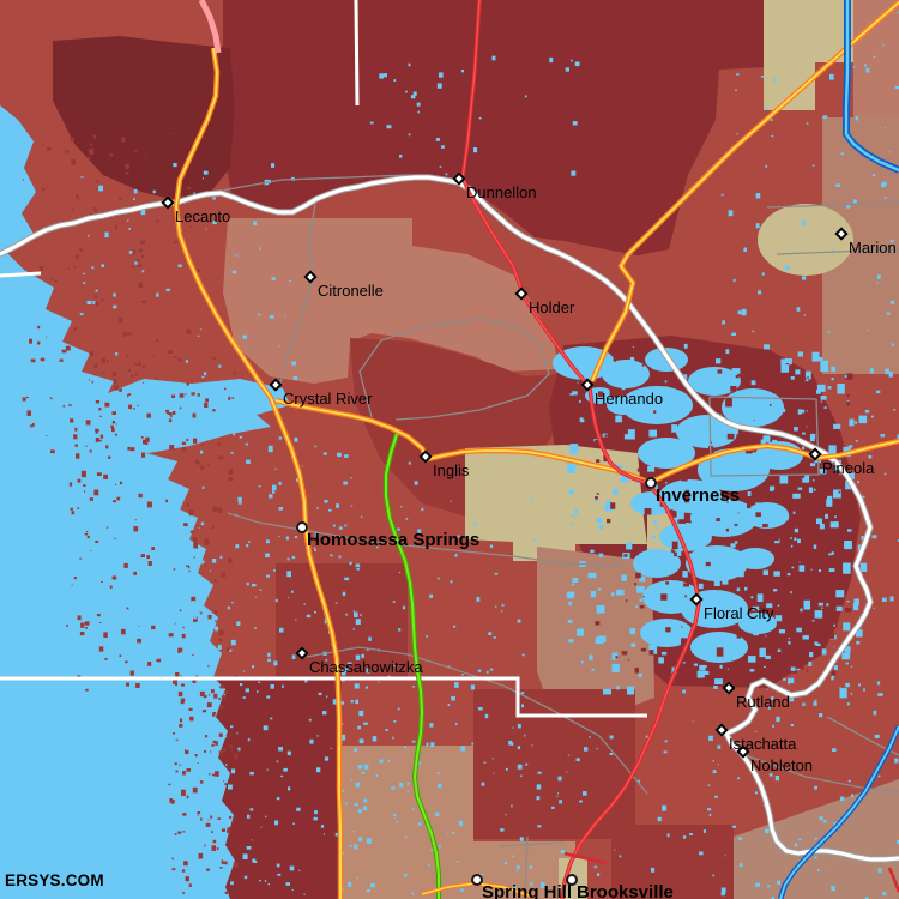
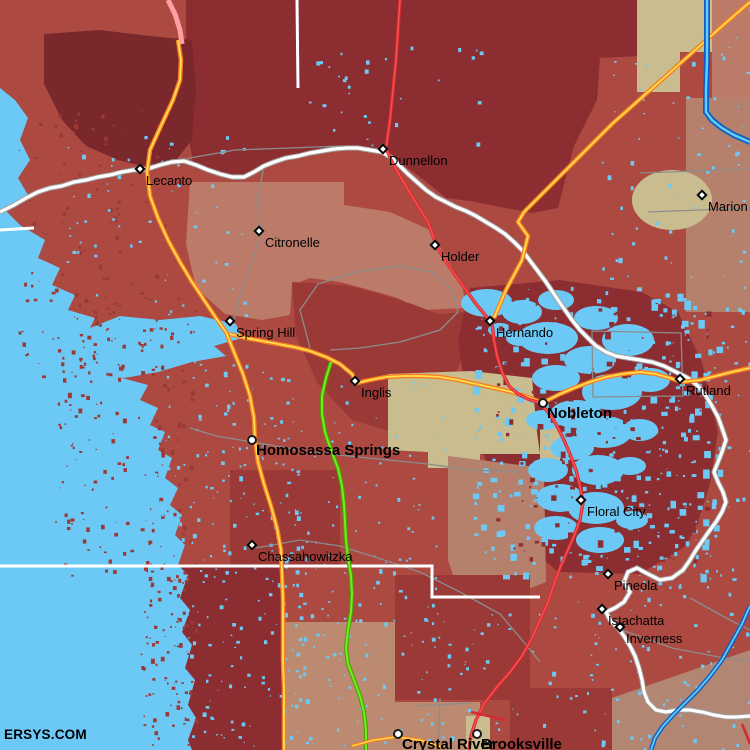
  Lecanto
  Dunnellon
  Marion
  Citronelle
  Holder
- Crystal River
+ Spring Hill
  Hernando
  Inglis
- Inverness
+ Nobleton
- Pineola
+ Rutland
  Homosassa Springs
  Floral City
  Chassahowitzka
- Rutland
+ Pineola
  Istachatta
- Nobleton
+ Inverness
- Spring Hill
+ Crystal River
  Brooksville
  ERSYS.COM
